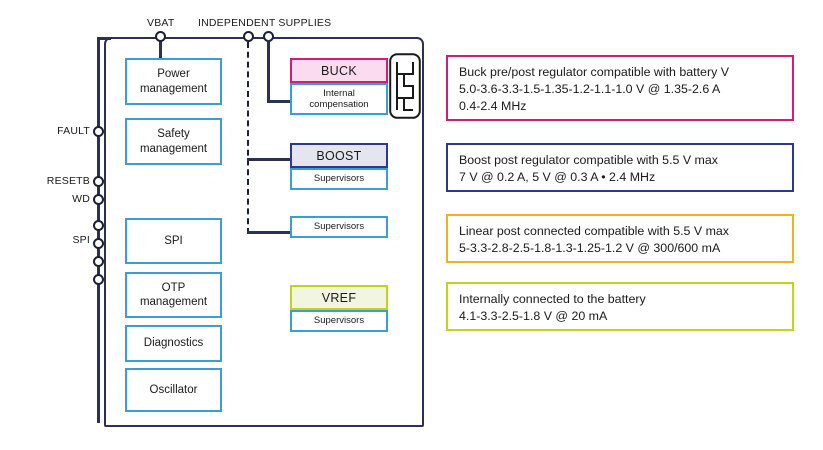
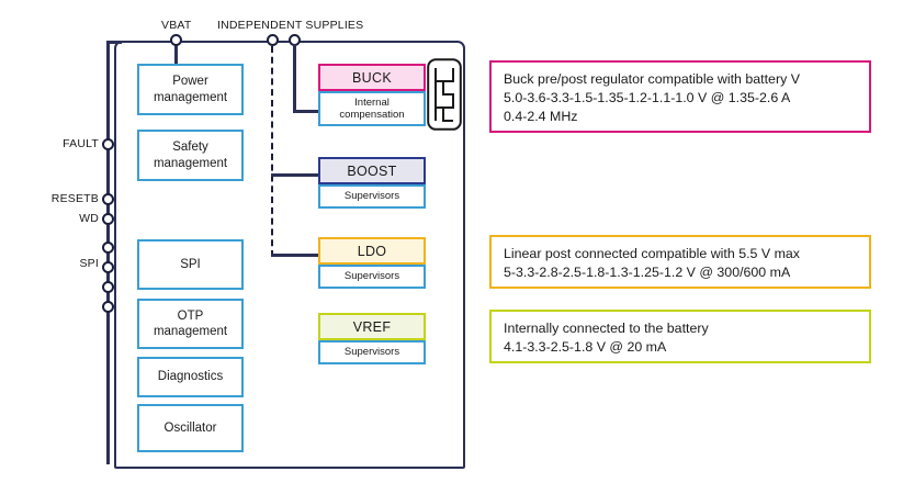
  VBAT
  INDEPENDENT SUPPLIES
  FAULT
  RESETB
  WD
  SPI
  Power
  management
  Safety
  management
  SPI
  OTP
  management
  Diagnostics
  Oscillator
  BUCK
  Internal
  compensation
  BOOST
  Supervisors
+ LDO
  Supervisors
  VREF
  Supervisors
  Buck pre/post regulator compatible with battery V
  5.0-3.6-3.3-1.5-1.35-1.2-1.1-1.0 V @ 1.35-2.6 A
  0.4-2.4 MHz
- Boost post regulator compatible with 5.5 V max
- 7 V @ 0.2 A, 5 V @ 0.3 A • 2.4 MHz
  Linear post connected compatible with 5.5 V max
  5-3.3-2.8-2.5-1.8-1.3-1.25-1.2 V @ 300/600 mA
  Internally connected to the battery
  4.1-3.3-2.5-1.8 V @ 20 mA
